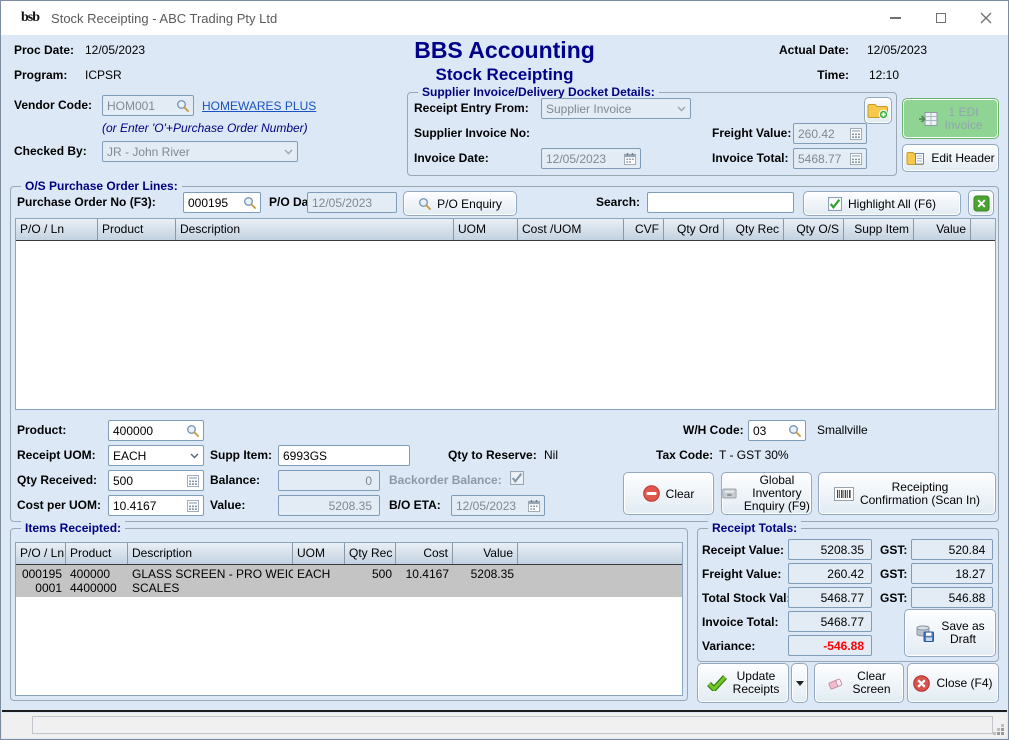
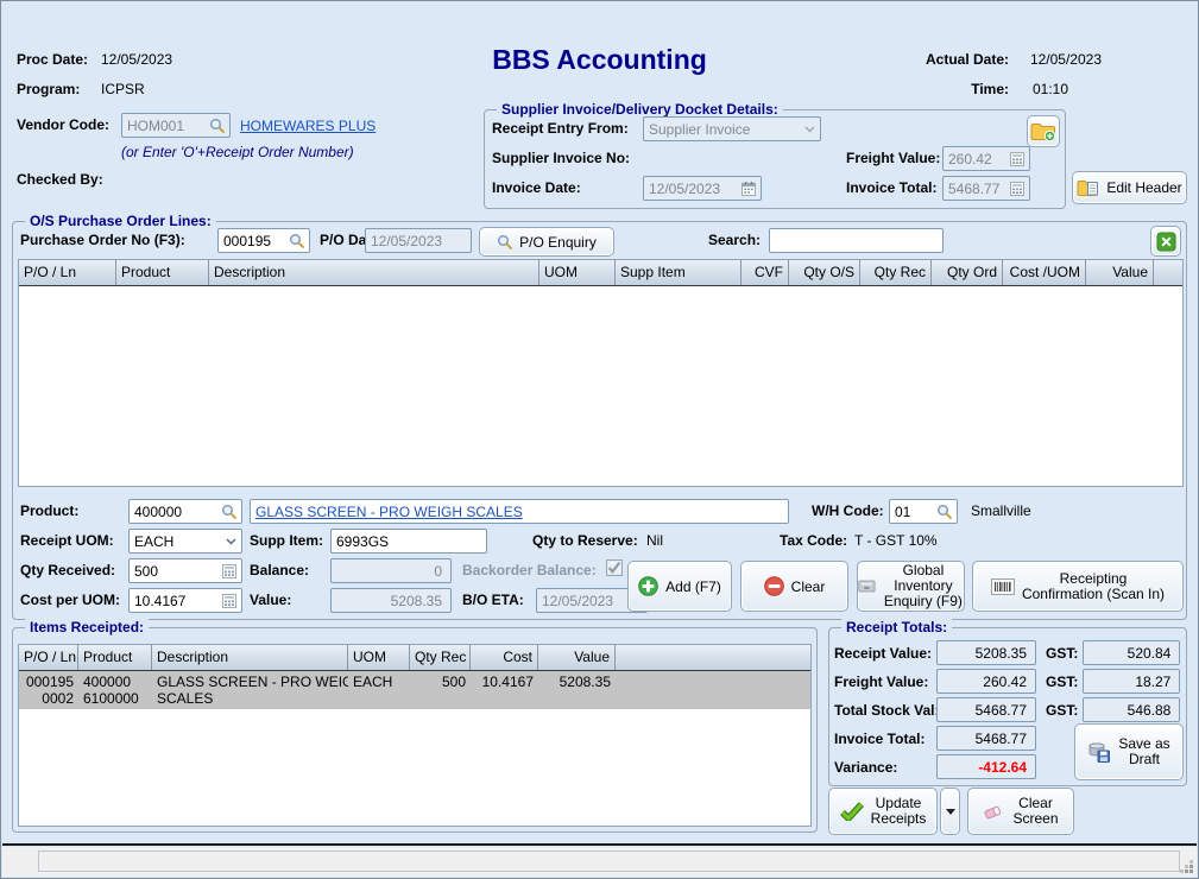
- bsb
- Stock Receipting - ABC Trading Pty Ltd
  Proc Date:
  12/05/2023
  Program:
  ICPSR
  BBS Accounting
- Stock Receipting
  Actual Date:
  12/05/2023
  Time:
- 12:10
+ 01:10
  Vendor Code:
  HOM001
  HOMEWARES PLUS
- (or Enter 'O'+Purchase Order Number)
+ (or Enter 'O'+Receipt Order Number)
  Checked By:
- JR - John River
  Supplier Invoice/Delivery Docket Details:
  Receipt Entry From:
  Supplier Invoice
  Supplier Invoice No:
  Freight Value:
  260.42
  Invoice Date:
  12/05/2023
  Invoice Total:
  5468.77
- 1 EDI
- Invoice
  Edit Header
  O/S Purchase Order Lines:
  Purchase Order No (F3):
  000195
  12/05/2023
  P/O Enquiry
  Search:
- Highlight All (F6)
  P/O / Ln
  Product
  Description
  UOM
- Cost /UOM
+ Supp Item
  CVF
- Qty Ord
+ Qty O/S
  Qty Rec
- Qty O/S
+ Qty Ord
- Supp Item
+ Cost /UOM
  Value
  Product:
  400000
+ GLASS SCREEN - PRO WEIGH SCALES
  W/H Code:
- 03
+ 01
  Smallville
  Receipt UOM:
  EACH
  Supp Item:
  6993GS
  Qty to Reserve:
  Nil
  Tax Code:
- T - GST 30%
+ T - GST 10%
  Qty Received:
  500
  Balance:
  0
  Backorder Balance:
  Cost per UOM:
  10.4167
  Value:
  5208.35
  B/O ETA:
  12/05/2023
+ Add (F7)
  Clear
  Global Inventory
  Enquiry (F9)
  Receipting
  Confirmation (Scan In)
  Items Receipted:
  P/O / Ln
  Product
  Description
  UOM
  Qty Rec
  Cost
  Value
  000195
- 0001
+ 0002
  400000
- 4400000
+ 6100000
  GLASS SCREEN - PRO WEI
  SCALES
  EACH
  500
  10.4167
  5208.35
  Receipt Totals:
  Receipt Value:
  5208.35
  GST:
  520.84
  Freight Value:
  260.42
  GST:
  18.27
  Total Stock Val
  5468.77
  GST:
  546.88
  Invoice Total:
  5468.77
  Variance:
- -546.88
+ -412.64
  Save as
  Draft
  Update
  Receipts
  Clear
  Screen
- Close (F4)
